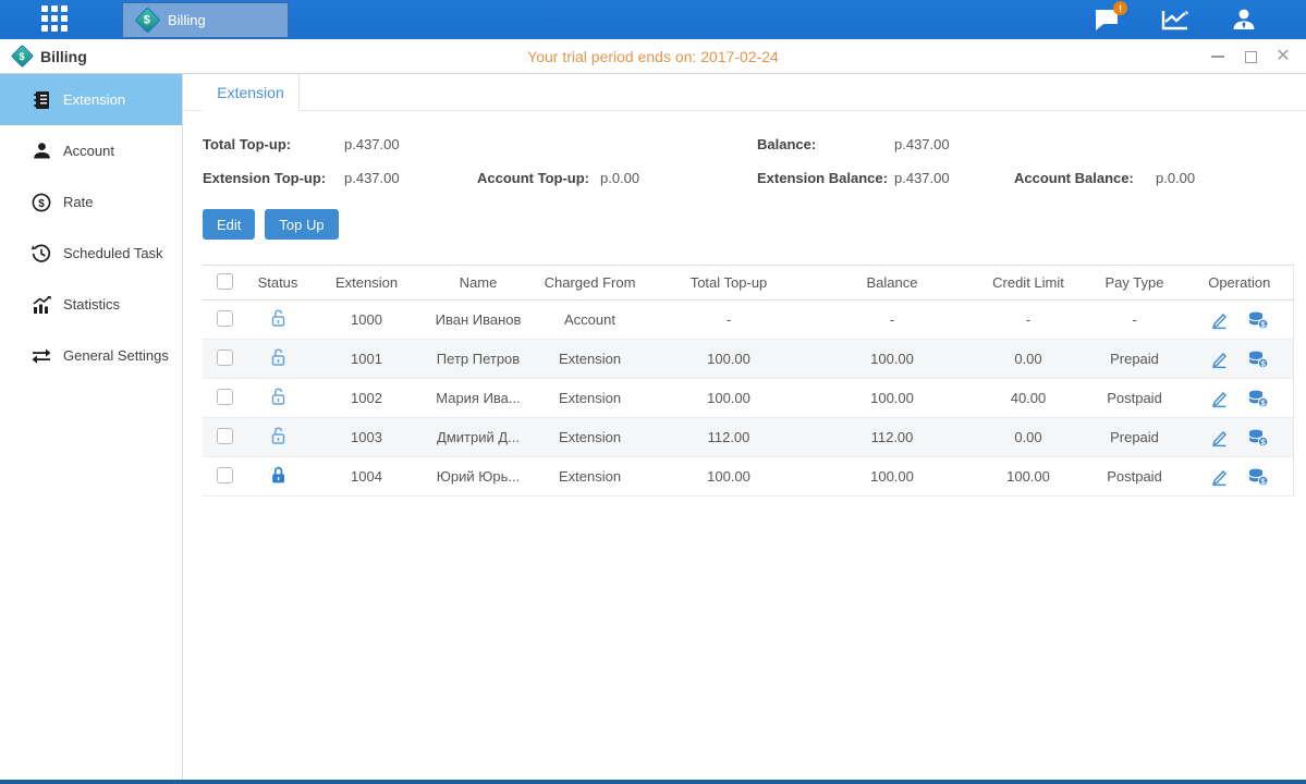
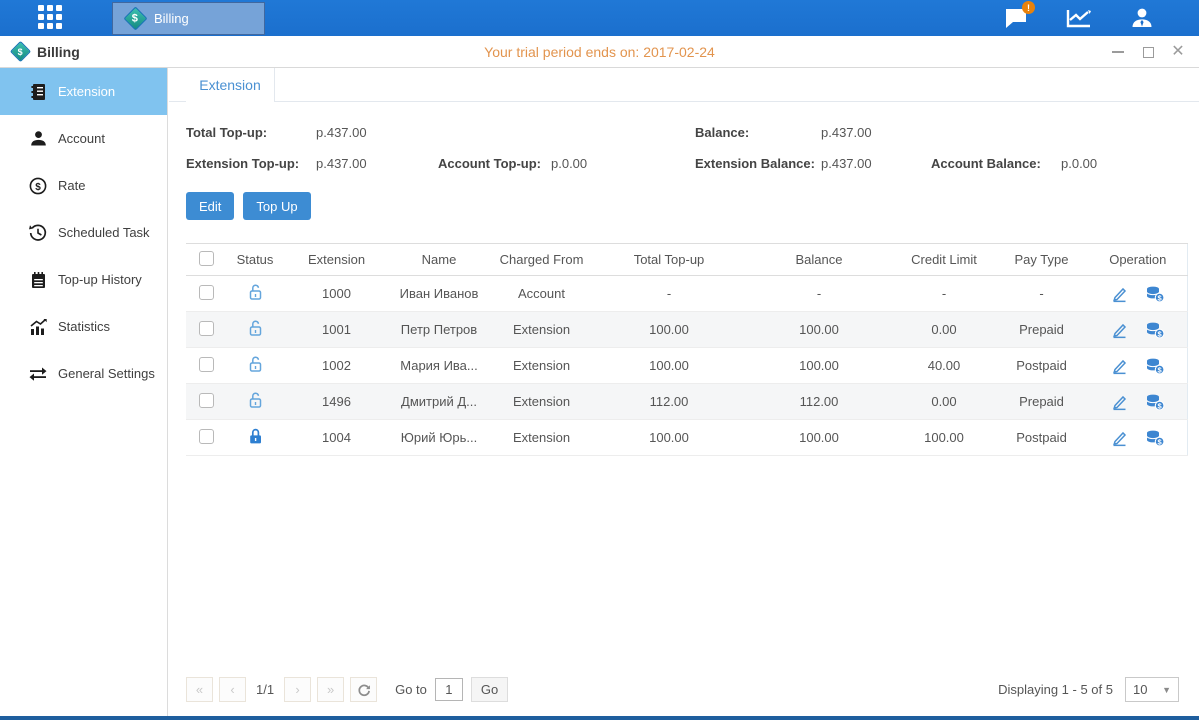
  Billing
  !
  Billing
  Your trial period ends on: 2017-02-24
  ✕
  Extension
  Account
  $
  Rate
  Scheduled Task
+ Top-up History
  Statistics
  General Settings
  Extension
  Total Top-up:
  p.437.00
  Balance:
  p.437.00
  Extension Top-up:
  p.437.00
  Account Top-up:
  p.0.00
  Extension Balance:
  p.437.00
  Account Balance:
  p.0.00
  Edit
  Top Up
  	Status	Extension	Name	Charged From	Total Top-up	Balance	Credit Limit	Pay Type	Operation
  		1000	Иван Иванов	Account	-	-	-	-	$
  		1001	Петр Петров	Extension	100.00	100.00	0.00	Prepaid	$
  		1002	Мария Ива...	Extension	100.00	100.00	40.00	Postpaid	$
- 		1003	Дмитрий Д...	Extension	112.00	112.00	0.00	Prepaid	$
+ 		1496	Дмитрий Д...	Extension	112.00	112.00	0.00	Prepaid	$
  		1004	Юрий Юрь...	Extension	100.00	100.00	100.00	Postpaid	$
+ «
+ ‹
+ 1/1
+ ›
+ »
+ Go to
+ 1
+ Go
+ Displaying 1 - 5 of 5
+ 10
+ ▼
